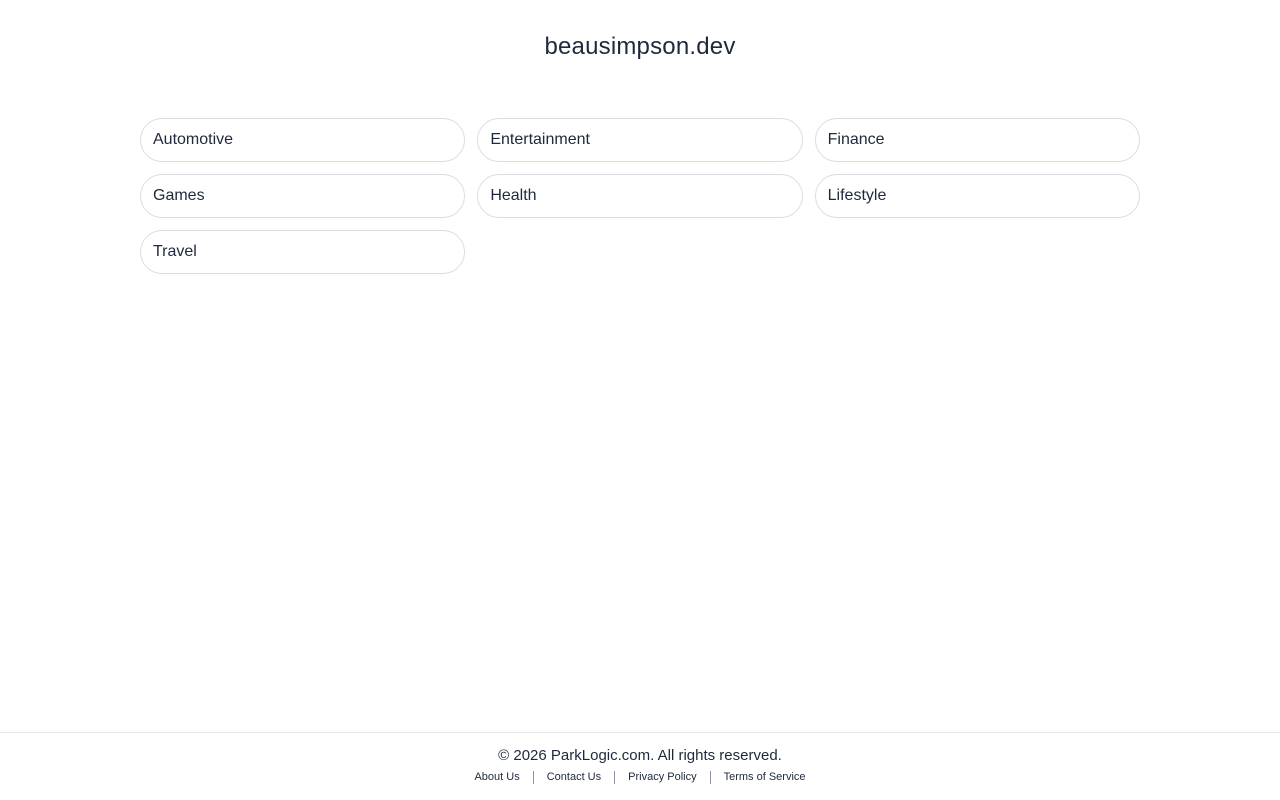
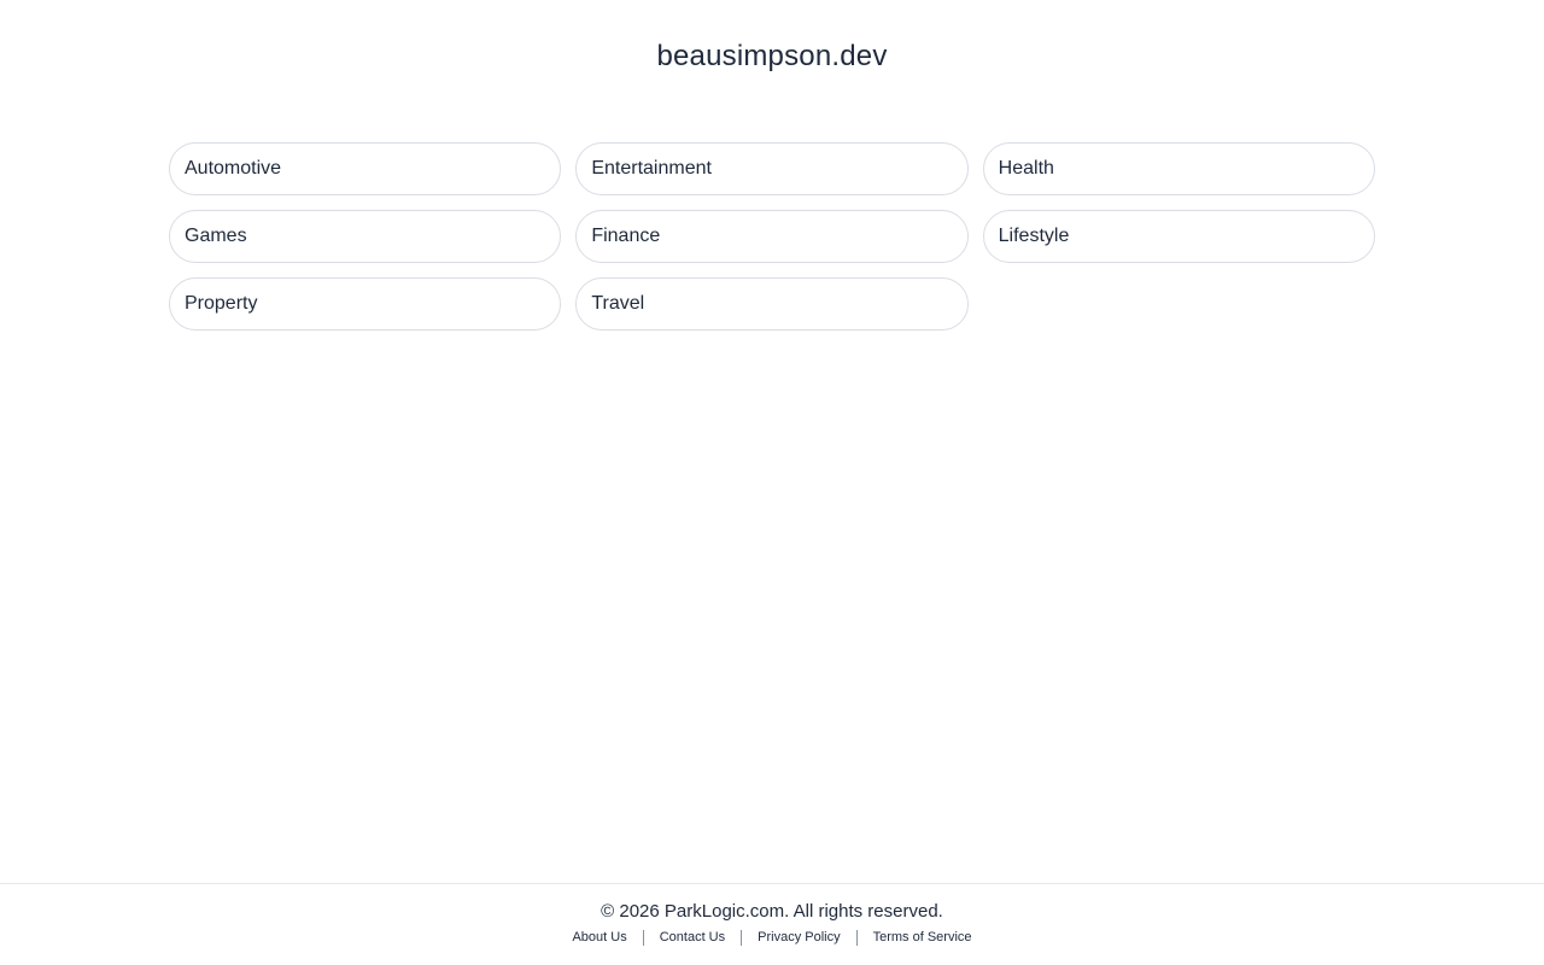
  beausimpson.dev
  Automotive
  Entertainment
- Finance
+ Health
  Games
- Health
+ Finance
  Lifestyle
+ Property
  Travel
  © 2026 ParkLogic.com. All rights reserved.
  About Us
  Contact Us
  Privacy Policy
  Terms of Service
